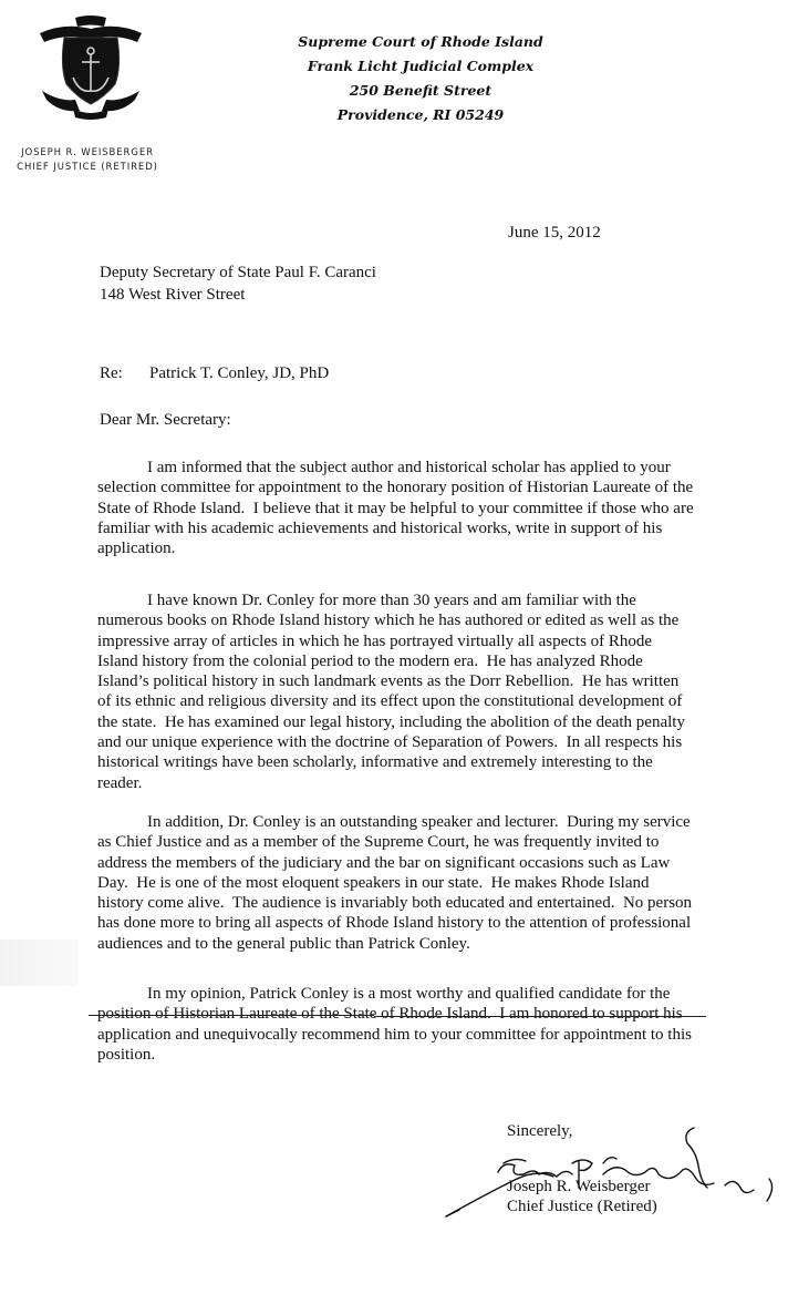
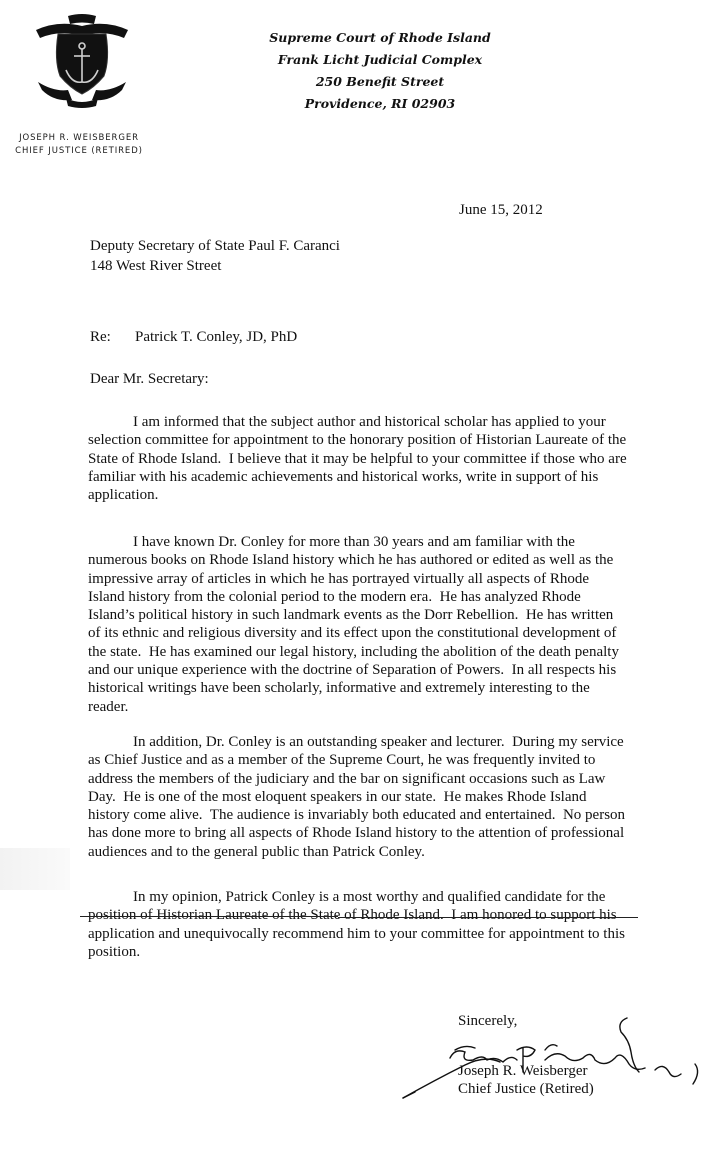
  JOSEPH R. WEISBERGER
  CHIEF JUSTICE (RETIRED)
  Supreme Court of Rhode Island
  Frank Licht Judicial Complex
  250 Benefit Street
- Providence, RI 05249
+ Providence, RI 02903
  June 15, 2012
  Deputy Secretary of State Paul F. Caranci
  148 West River Street
  Re: Patrick T. Conley, JD, PhD
  Dear Mr. Secretary:
  I am informed that the subject author and historical scholar has applied to your
  selection committee for appointment to the honorary position of Historian Laureate of the
  State of Rhode Island. I believe that it may be helpful to your committee if those who are
  familiar with his academic achievements and historical works, write in support of his
  application.
  I have known Dr. Conley for more than 30 years and am familiar with the
  numerous books on Rhode Island history which he has authored or edited as well as the
  impressive array of articles in which he has portrayed virtually all aspects of Rhode
  Island history from the colonial period to the modern era. He has analyzed Rhode
  Island’s political history in such landmark events as the Dorr Rebellion. He has written
  of its ethnic and religious diversity and its effect upon the constitutional development of
  the state. He has examined our legal history, including the abolition of the death penalty
  and our unique experience with the doctrine of Separation of Powers. In all respects his
  historical writings have been scholarly, informative and extremely interesting to the
  reader.
  In addition, Dr. Conley is an outstanding speaker and lecturer. During my service
  as Chief Justice and as a member of the Supreme Court, he was frequently invited to
  address the members of the judiciary and the bar on significant occasions such as Law
  Day. He is one of the most eloquent speakers in our state. He makes Rhode Island
  history come alive. The audience is invariably both educated and entertained. No person
  has done more to bring all aspects of Rhode Island history to the attention of professional
  audiences and to the general public than Patrick Conley.
  In my opinion, Patrick Conley is a most worthy and qualified candidate for the
  application and unequivocally recommend him to your committee for appointment to this
  position.
  Sincerely,
  Joseph R. Weisberger
  Chief Justice (Retired)
